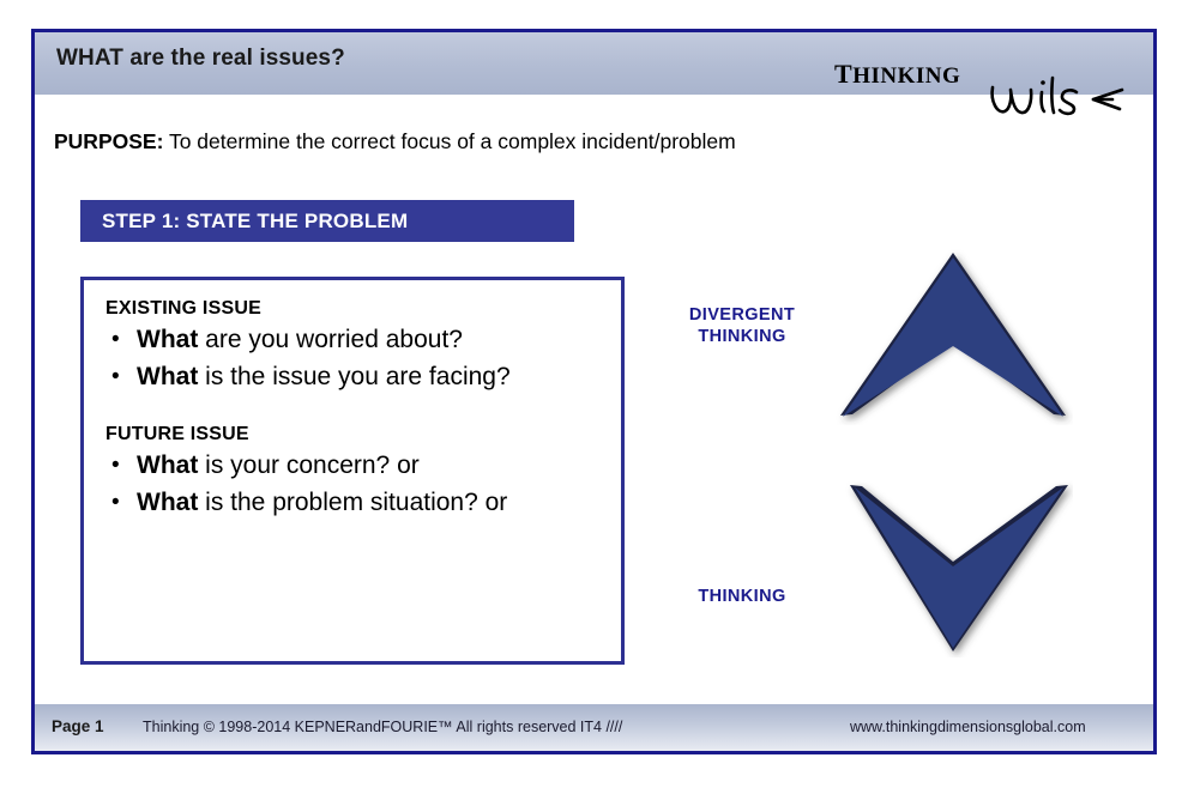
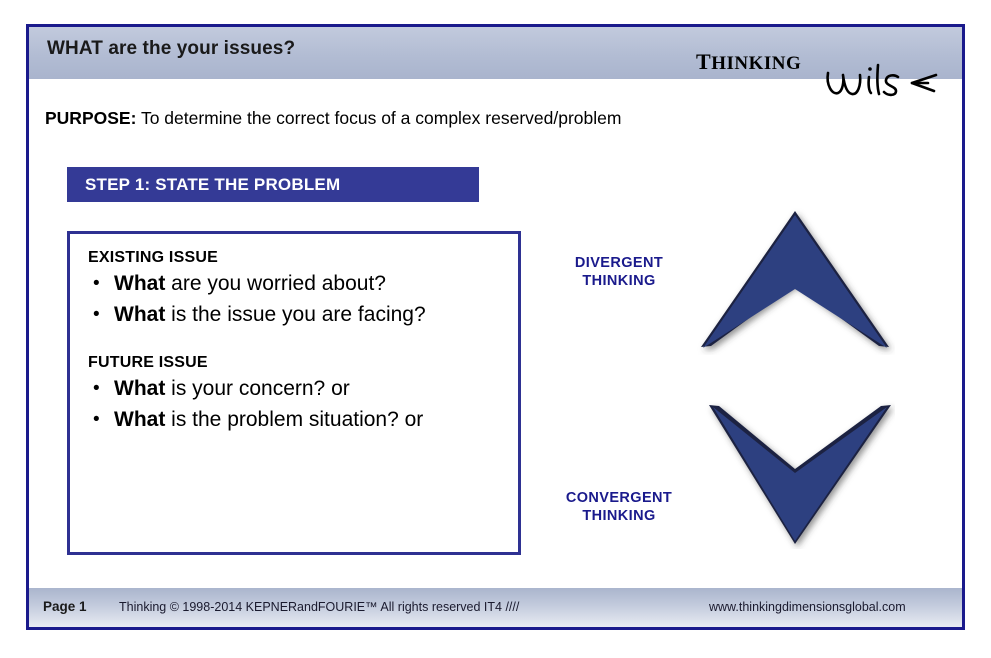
- WHAT are the real issues?
+ WHAT are the your issues?
  thinking
- PURPOSE: To determine the correct focus of a complex incident/problem
+ PURPOSE: To determine the correct focus of a complex reserved/problem
  STEP 1: STATE THE PROBLEM
  EXISTING ISSUE
  •
  What are you worried about?
  •
  What is the issue you are facing?
  FUTURE ISSUE
  •
  What is your concern? or
  •
  What is the problem situation? or
  DIVERGENT
  THINKING
+ CONVERGENT
  THINKING
  Page 1
  Thinking © 1998-2014 KEPNERandFOURIE™ All rights reserved IT4 ////
  www.thinkingdimensionsglobal.com
